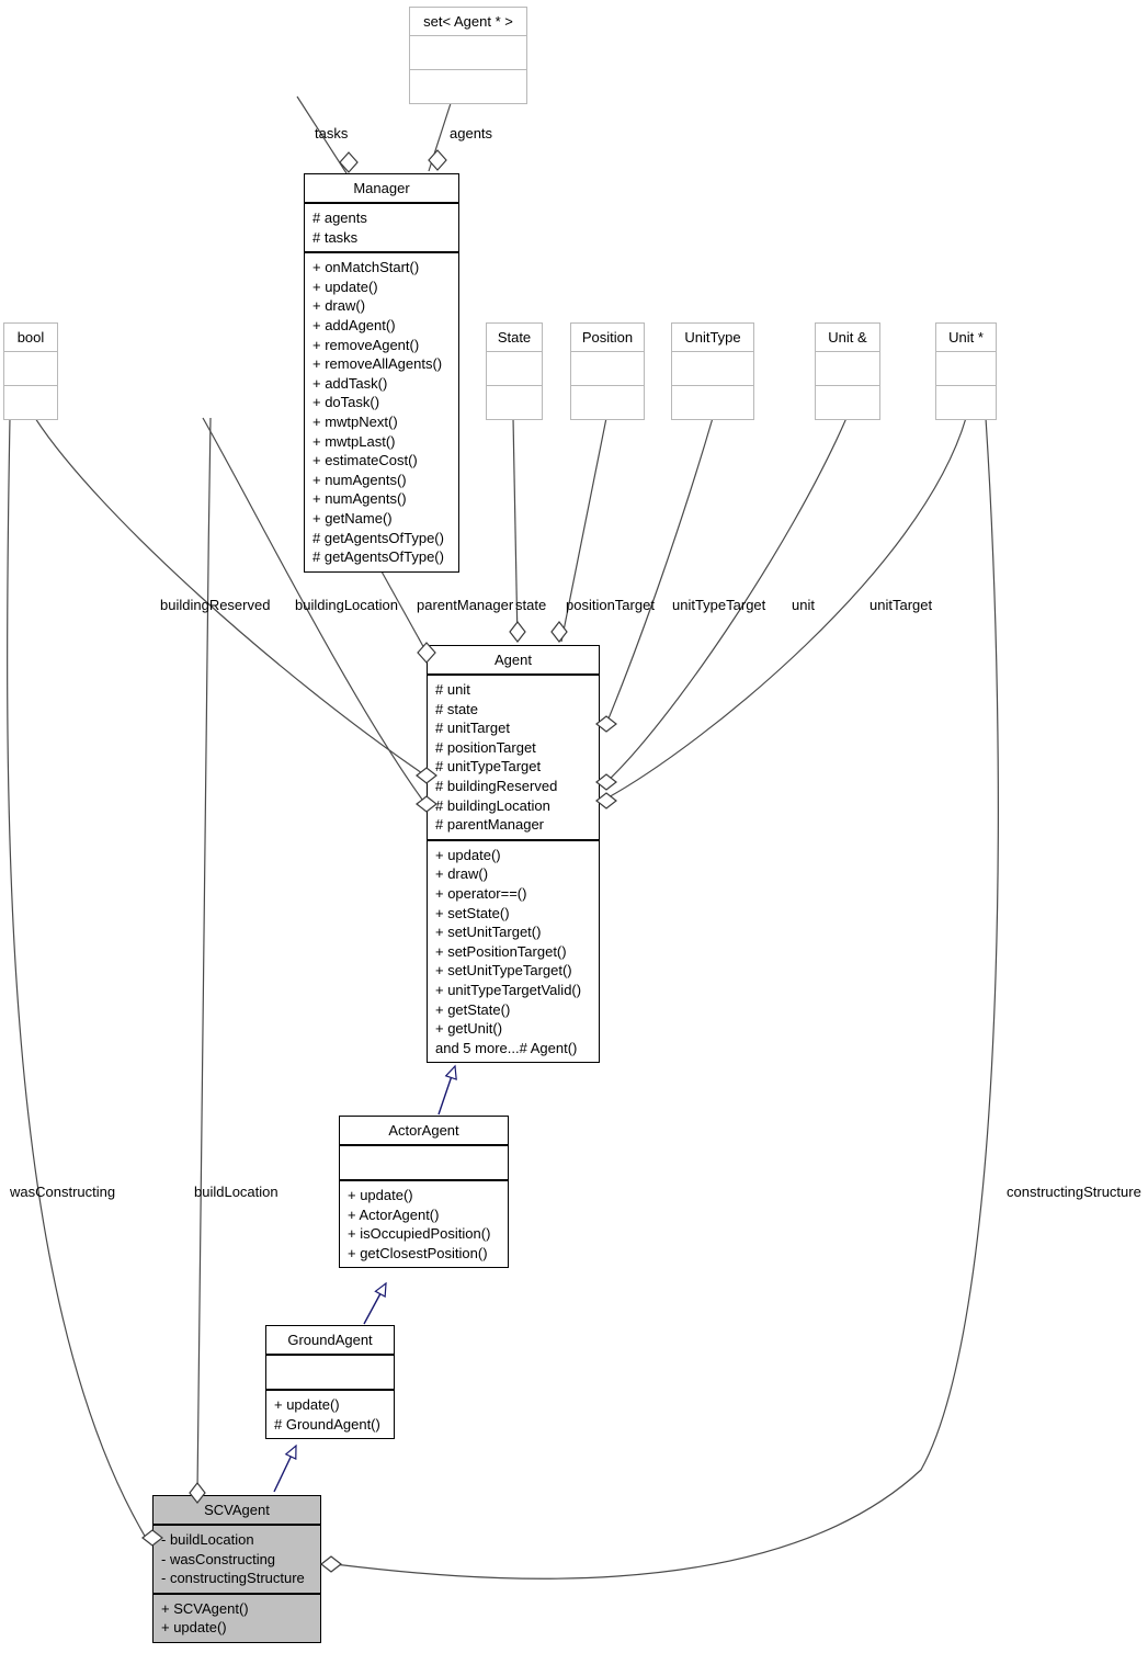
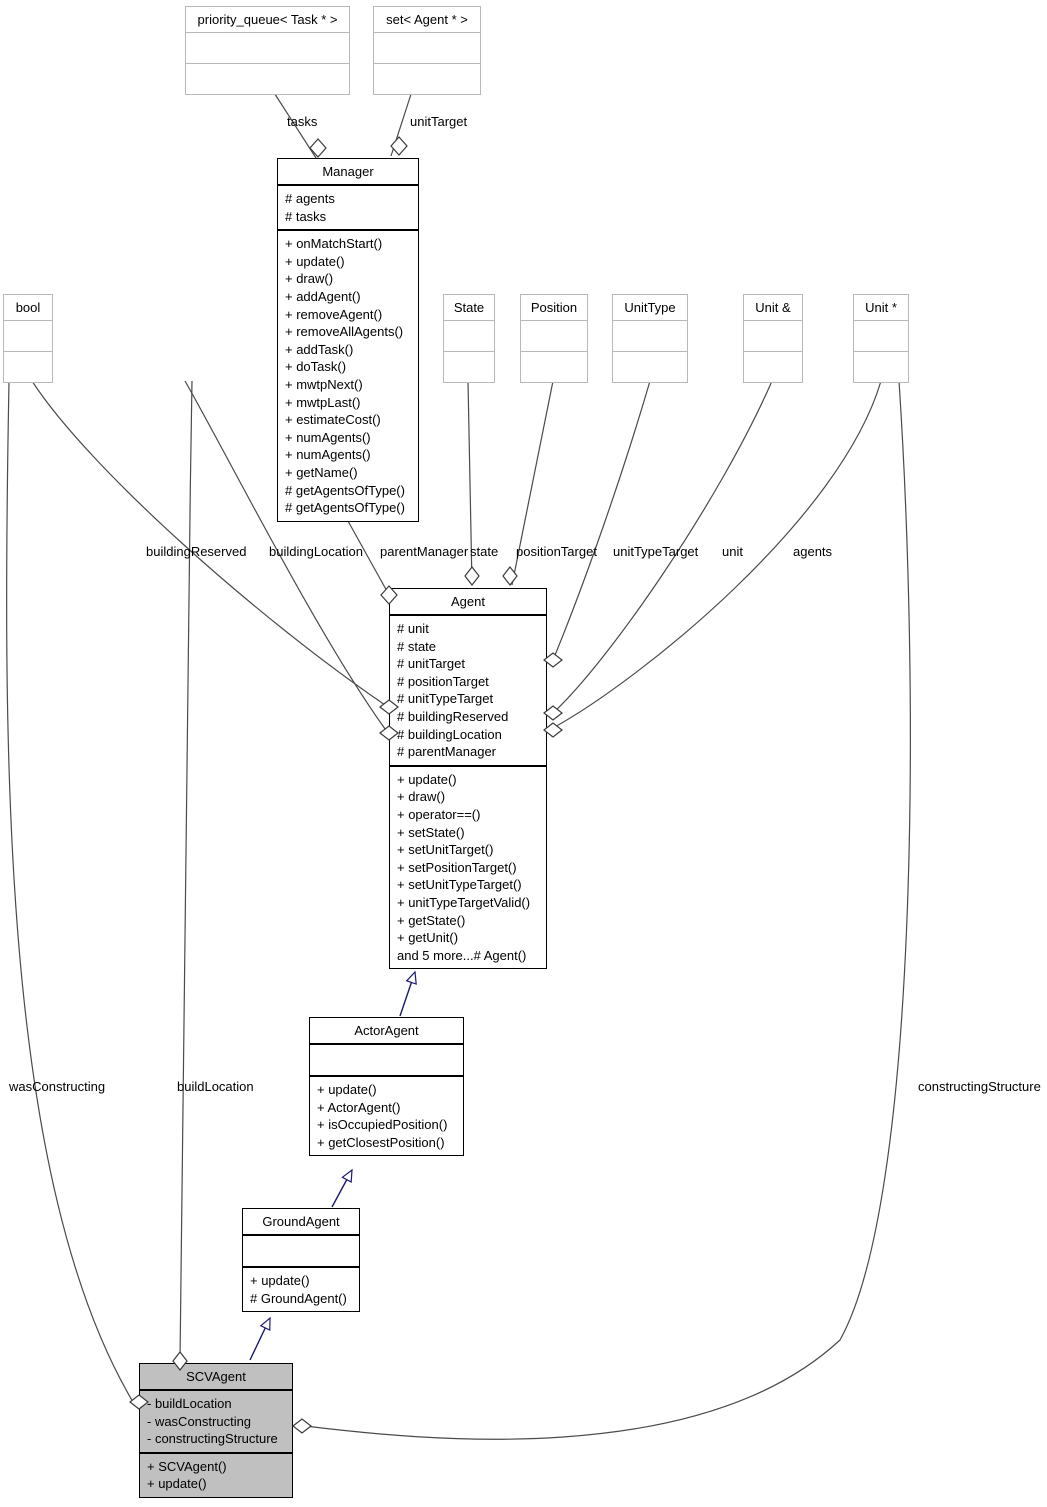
+ priority_queue< Task * >
  set< Agent * >
  Manager
  # agents
  # tasks
  + onMatchStart()
  + update()
  + draw()
  + addAgent()
  + removeAgent()
  + removeAllAgents()
  + addTask()
  + doTask()
  + mwtpNext()
  + mwtpLast()
  + estimateCost()
  + numAgents()
  + numAgents()
  + getName()
  # getAgentsOfType()
  # getAgentsOfType()
  bool
  State
  Position
  UnitType
  Unit &
  Unit *
  Agent
  # unit
  # state
  # unitTarget
  # positionTarget
  # unitTypeTarget
  # buildingReserved
  # buildingLocation
  # parentManager
  + update()
  + draw()
  + operator==()
  + setState()
  + setUnitTarget()
  + setPositionTarget()
  + setUnitTypeTarget()
  + unitTypeTargetValid()
  + getState()
  + getUnit()
  and 5 more...# Agent()
  ActorAgent
  + update()
  + ActorAgent()
  + isOccupiedPosition()
  + getClosestPosition()
  GroundAgent
  + update()
  # GroundAgent()
  SCVAgent
  - buildLocation
  - wasConstructing
  - constructingStructure
  + SCVAgent()
  + update()
  tasks
- agents
+ unitTarget
  buildingReserved
  buildingLocation
  parentManager
  state
  positionTarget
  unitTypeTarget
  unit
- unitTarget
+ agents
  wasConstructing
  buildLocation
  constructingStructure
